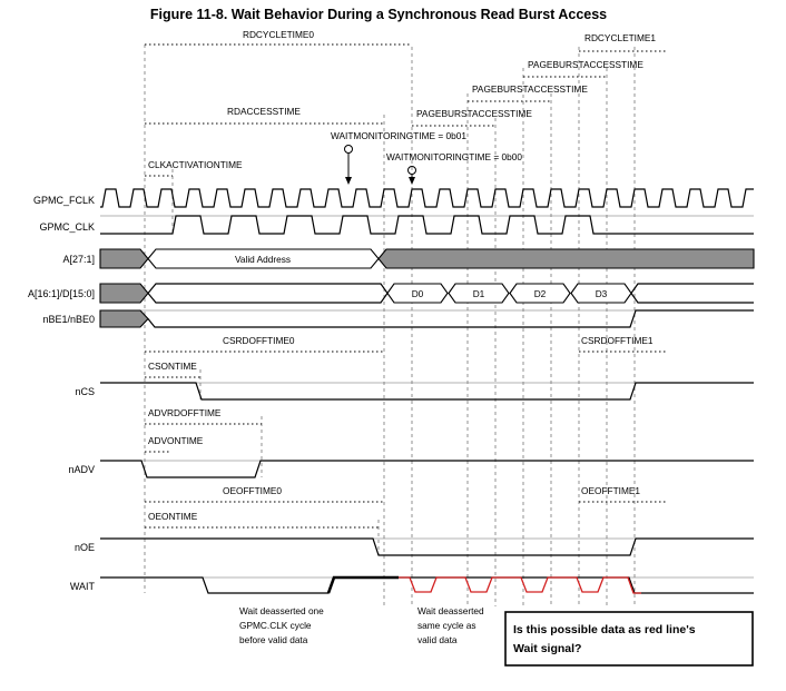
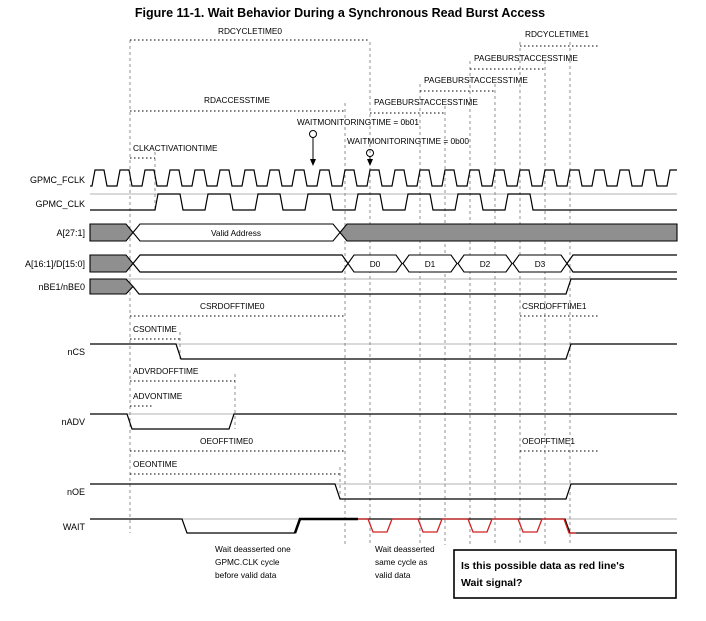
- Figure 11-8. Wait Behavior During a Synchronous Read Burst Access
+ Figure 11-1. Wait Behavior During a Synchronous Read Burst Access
  RDCYCLETIME0
  RDCYCLETIME1
  PAGEBURSTACCESSTIME
  PAGEBURSTACCESSTIME
  PAGEBURSTACCESSTIME
  RDACCESSTIME
  WAITMONITORINGTIME = 0b01
  WAITMONITORINGTIME = 0b00
  CLKACTIVATIONTIME
  CSRDOFFTIME0
  CSRDOFFTIME1
  CSONTIME
  ADVRDOFFTIME
  ADVONTIME
  OEOFFTIME0
  OEOFFTIME1
  OEONTIME
  GPMC_FCLK
  GPMC_CLK
  A[27:1]
  A[16:1]/D[15:0]
  nBE1/nBE0
  nCS
  nADV
  nOE
  WAIT
  Valid Address
  D0
  D1
  D2
  D3
  Wait deasserted one
  GPMC.CLK cycle
  before valid data
  Wait deasserted
  same cycle as
  valid data
  Is this possible data as red line's
  Wait signal?
